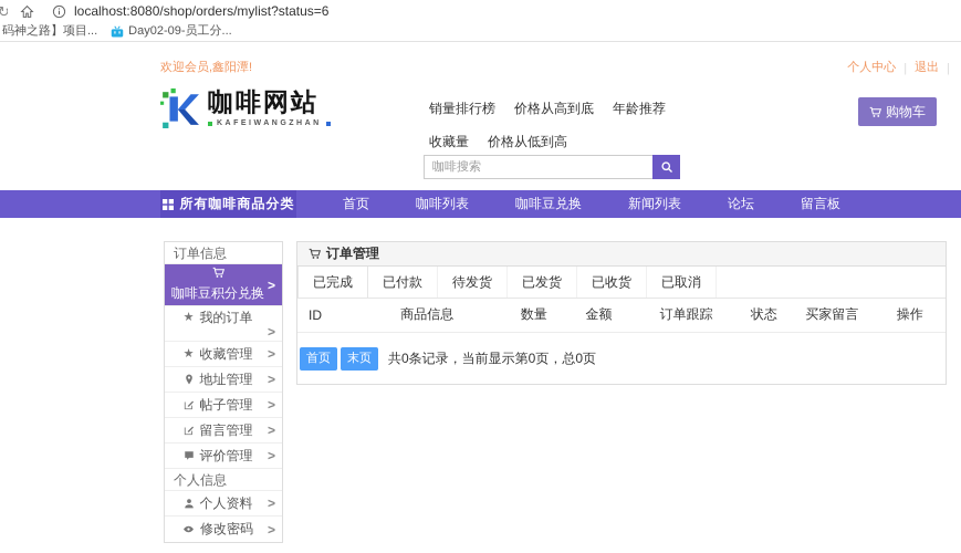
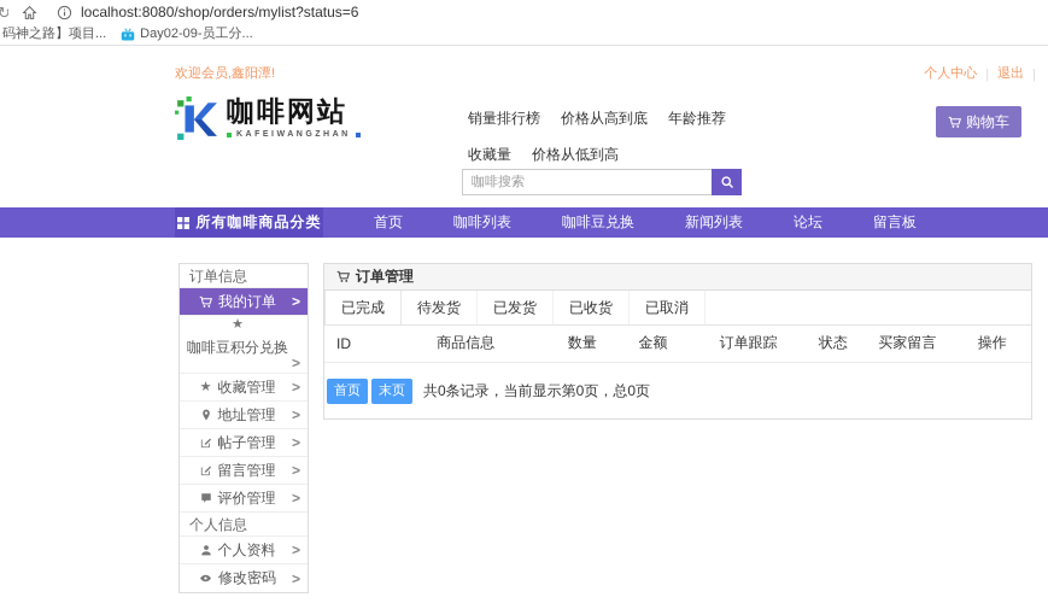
  ↻
  localhost:8080/shop/orders/mylist?status=6
  码神之路】项目...
  Day02-09-员工分...
  欢迎会员,鑫阳潭!
  个人中心
  |
  退出
  |
  咖啡网站
  销量排行榜
  价格从高到底
  年龄推荐
  收藏量
  价格从低到高
  购物车
  咖啡搜索
  所有咖啡商品分类
  首页
  咖啡列表
  咖啡豆兑换
  新闻列表
  论坛
  留言板
  订单信息
- 咖啡豆积分兑换
+ 我的订单
  >
  ★
- 我的订单
+ 咖啡豆积分兑换
  >
  ★
  收藏管理
  >
  地址管理
  >
  帖子管理
  >
  留言管理
  >
  评价管理
  >
  个人信息
  个人资料
  >
  修改密码
  >
  订单管理
  已完成
- 已付款
  待发货
  已发货
  已收货
  已取消
  ID	商品信息	数量	金额	订单跟踪	状态	买家留言	操作
  首页
  末页
  共0条记录，当前显示第0页，总0页
